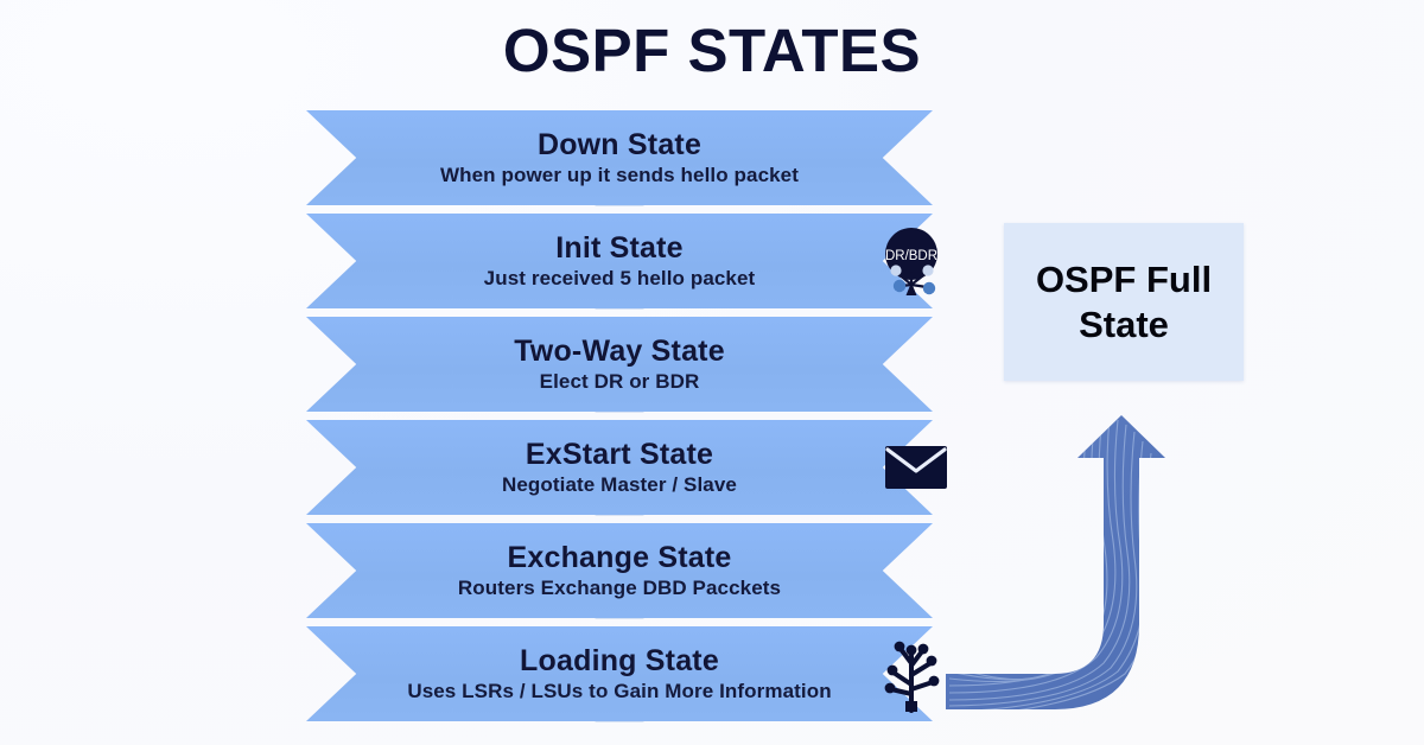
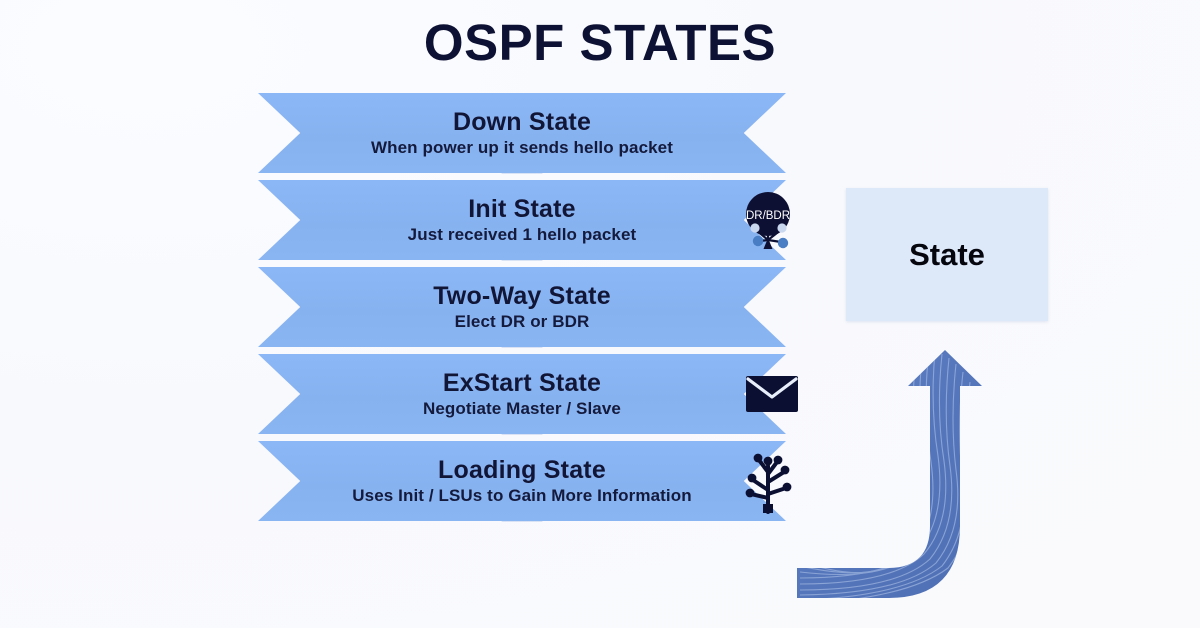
  OSPF STATES
  Down State
  When power up it sends hello packet
  Init State
- Just received 5 hello packet
+ Just received 1 hello packet
  DR/BDR
  Two-Way State
  Elect DR or BDR
  ExStart State
  Negotiate Master / Slave
- Exchange State
- Routers Exchange DBD Pacckets
  Loading State
- Uses LSRs / LSUs to Gain More Information
+ Uses Init / LSUs to Gain More Information
- OSPF Full
  State
